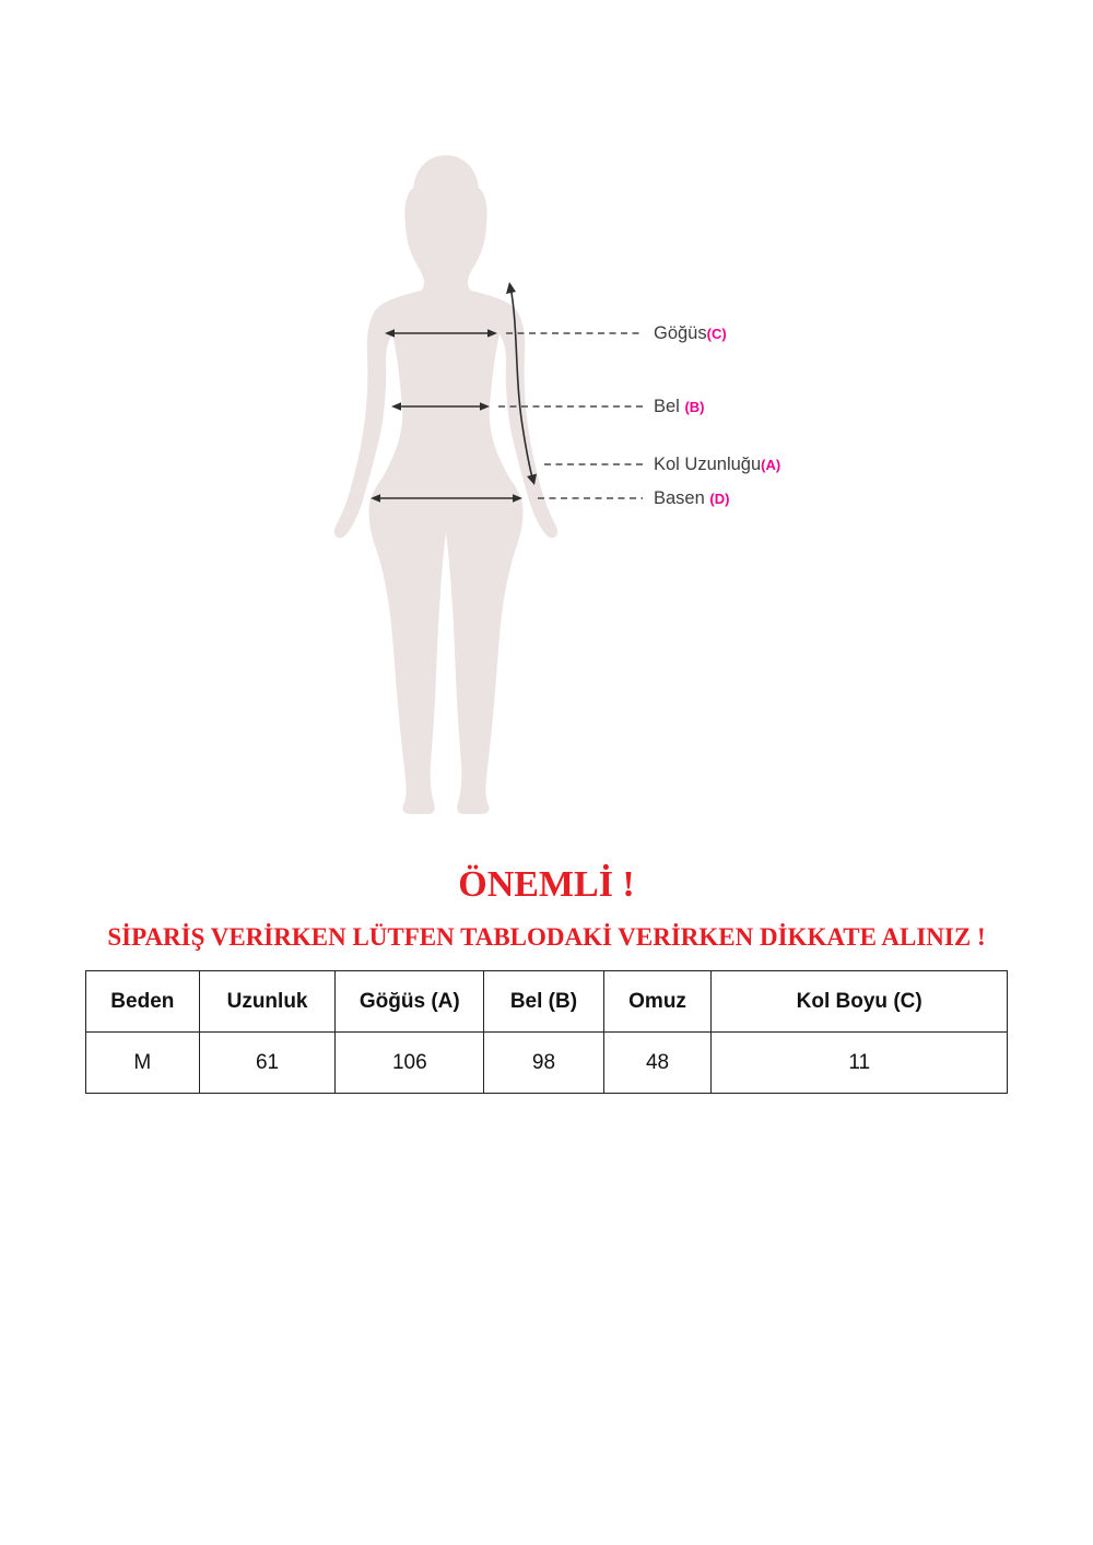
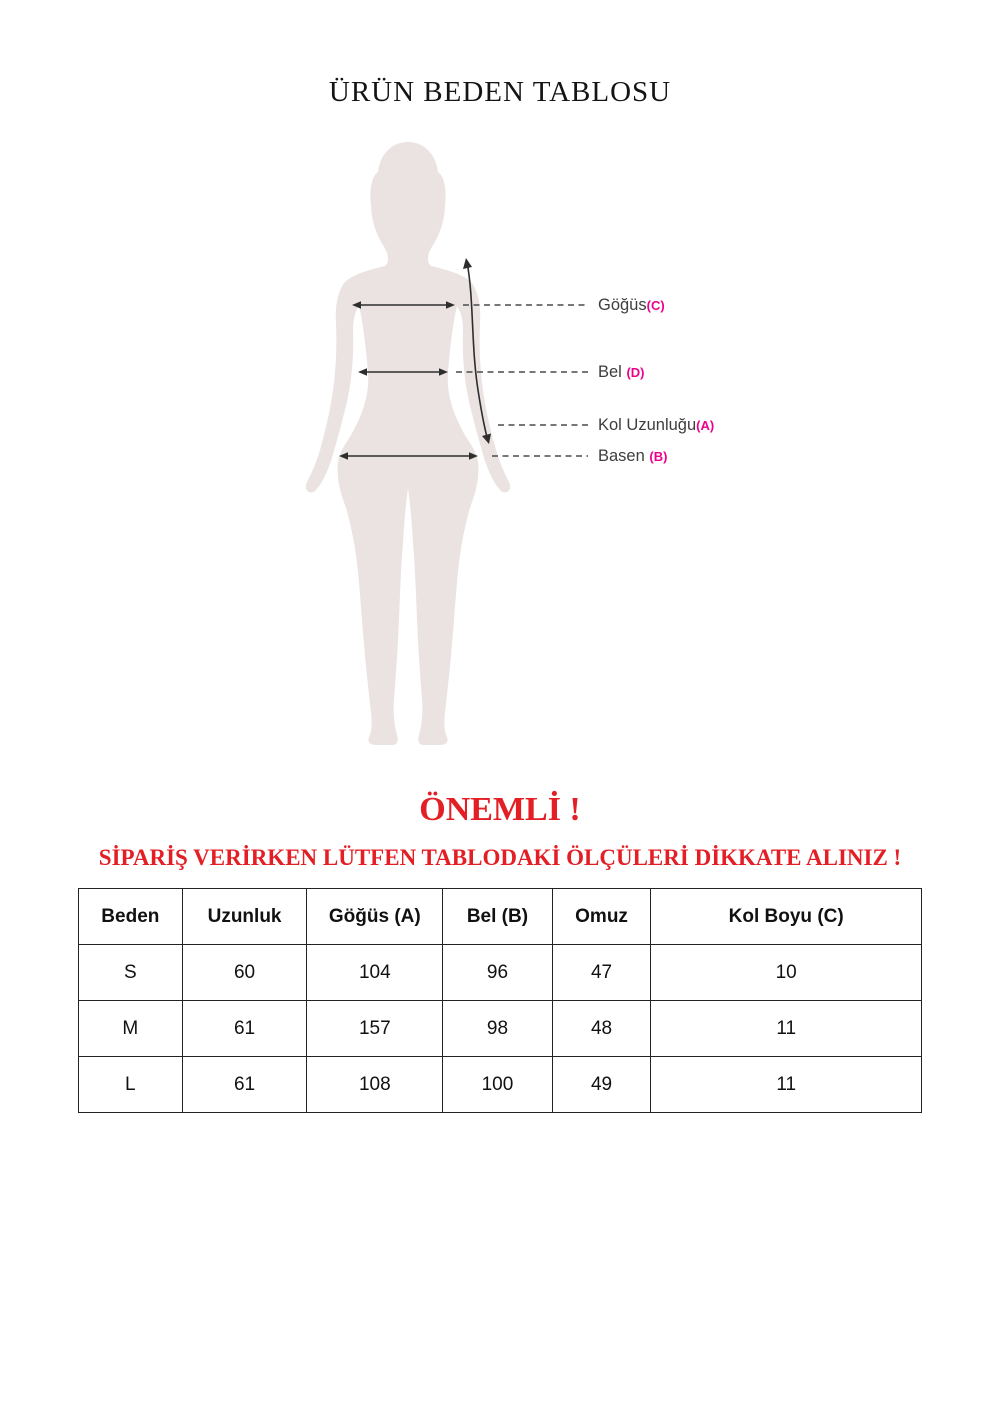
+ ÜRÜN BEDEN TABLOSU
  Göğüs(C)
- Bel (B)
+ Bel (D)
  Kol Uzunluğu(A)
- Basen (D)
+ Basen (B)
  ÖNEMLİ !
- SİPARİŞ VERİRKEN LÜTFEN TABLODAKİ VERİRKEN DİKKATE ALINIZ !
+ SİPARİŞ VERİRKEN LÜTFEN TABLODAKİ ÖLÇÜLERİ DİKKATE ALINIZ !
  Beden	Uzunluk	Göğüs (A)	Bel (B)	Omuz	Kol Boyu (C)
+ S	60	104	96	47	10
- M	61	106	98	48	11
+ M	61	157	98	48	11
+ L	61	108	100	49	11
